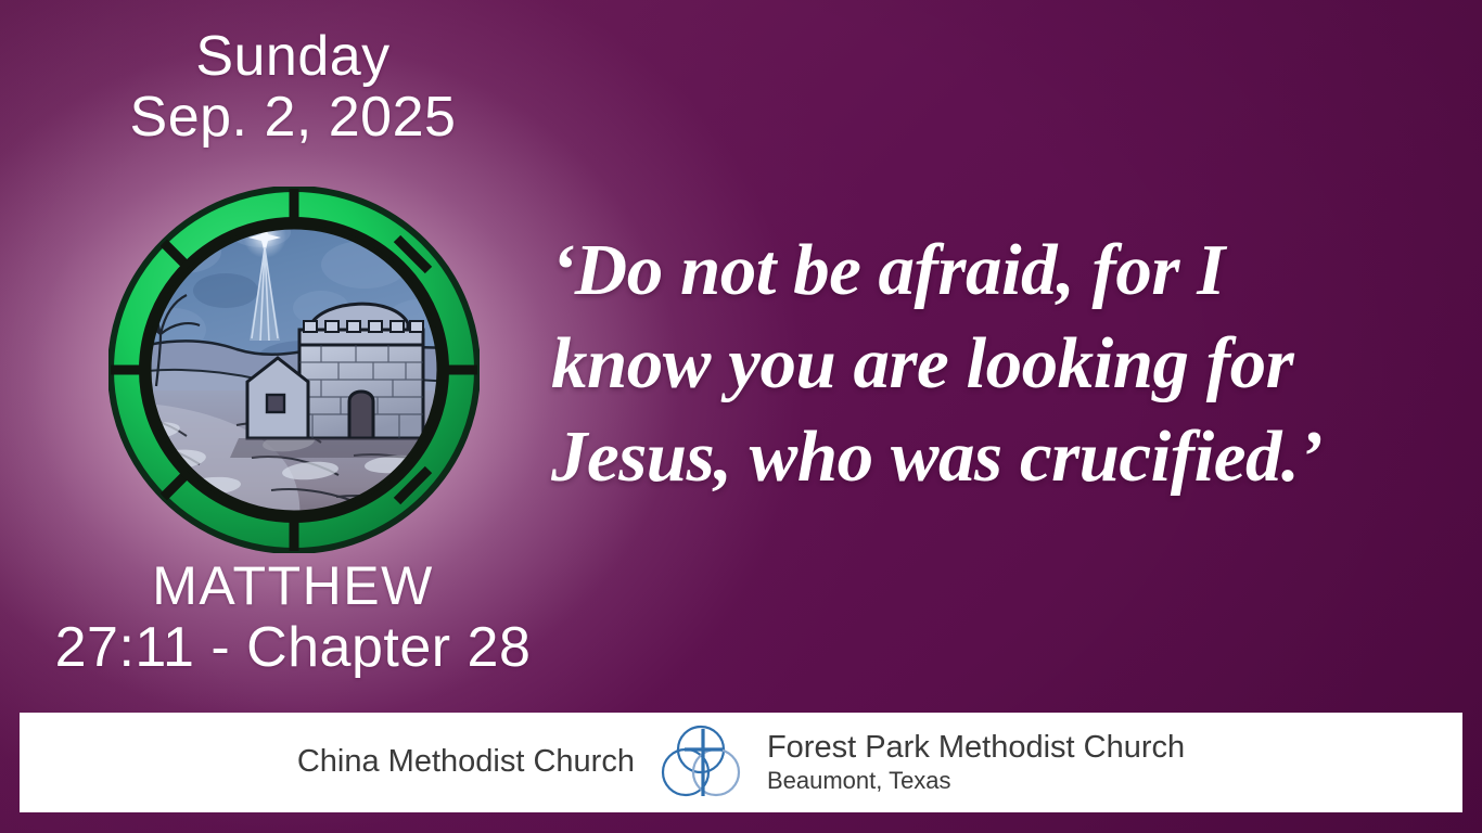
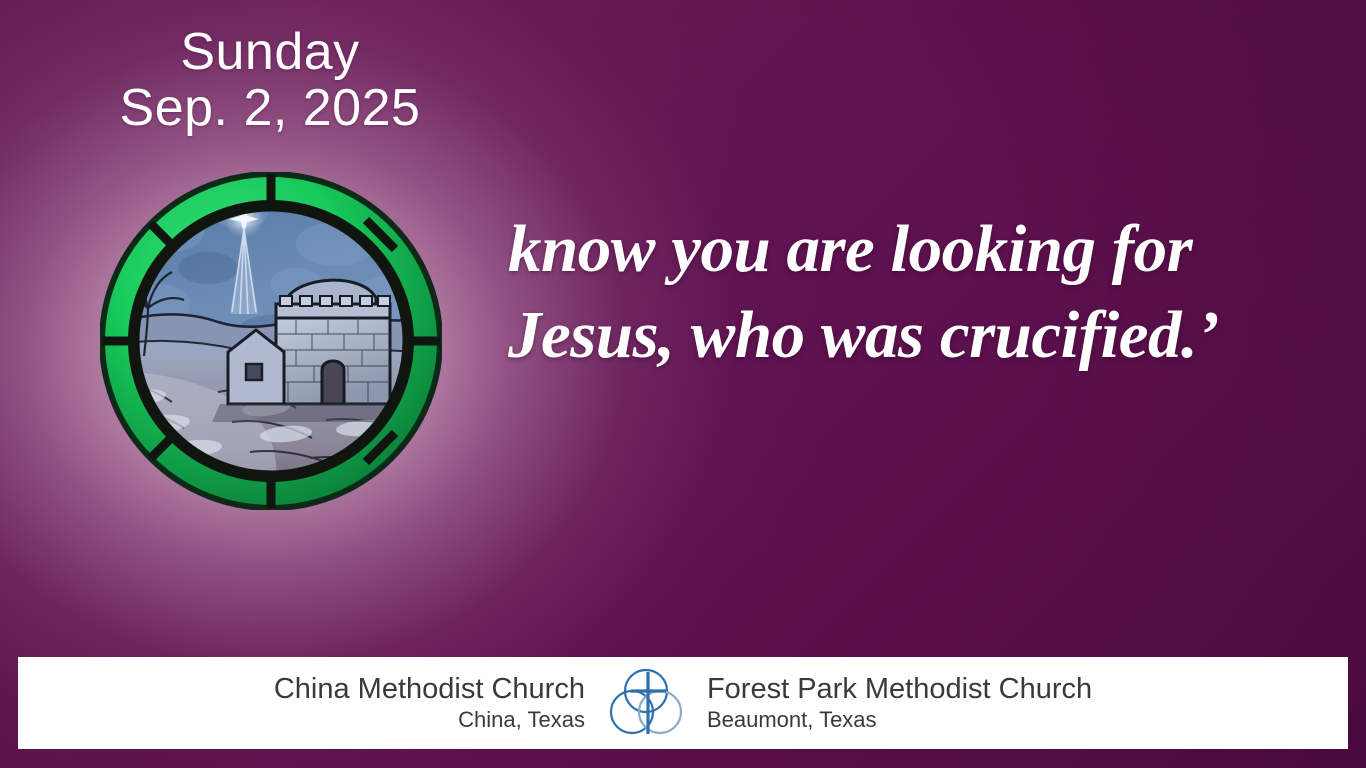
  Sunday
  Sep. 2, 2025
- MATTHEW
- 27:11 - Chapter 28
- ‘Do not be afraid, for I
  know you are looking for
  Jesus, who was crucified.’
  China Methodist Church
+ China, Texas
  Forest Park Methodist Church
  Beaumont, Texas
